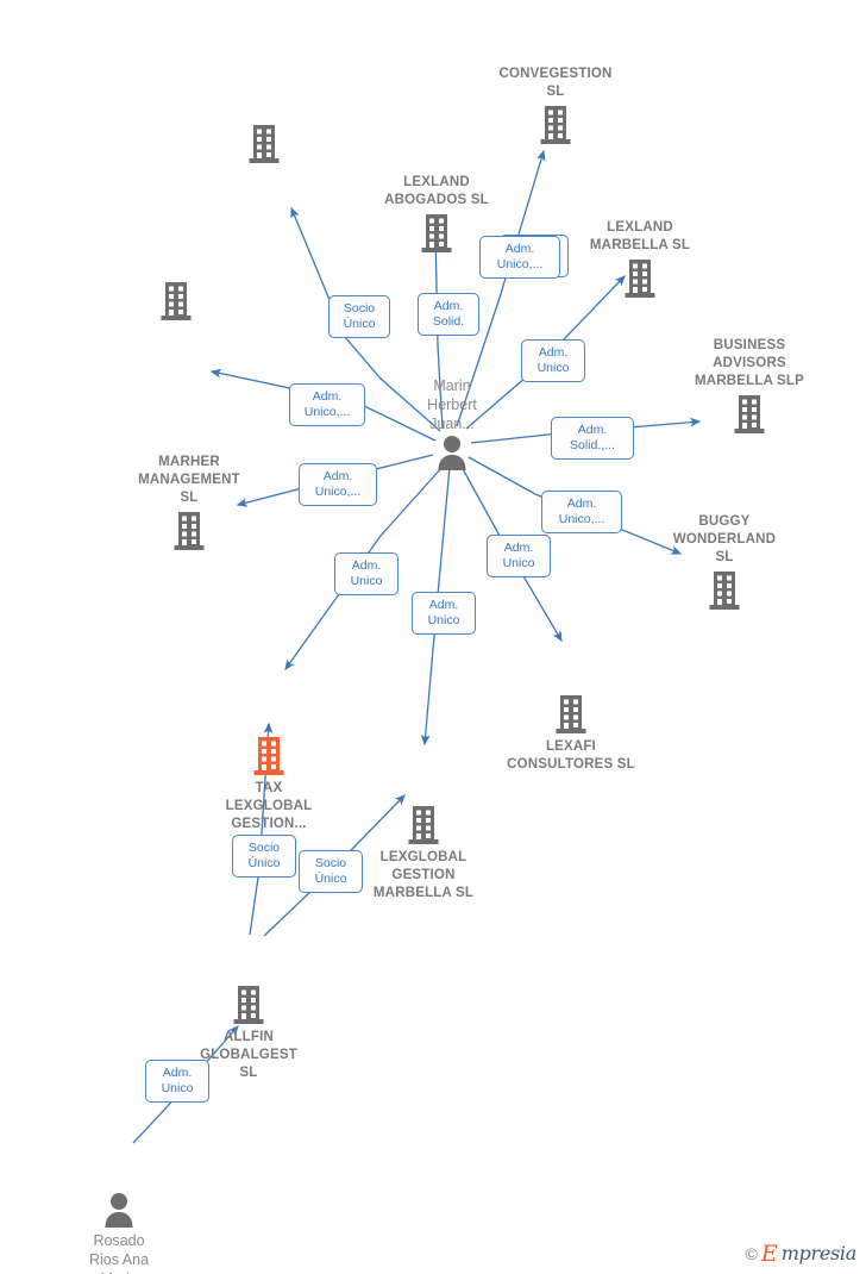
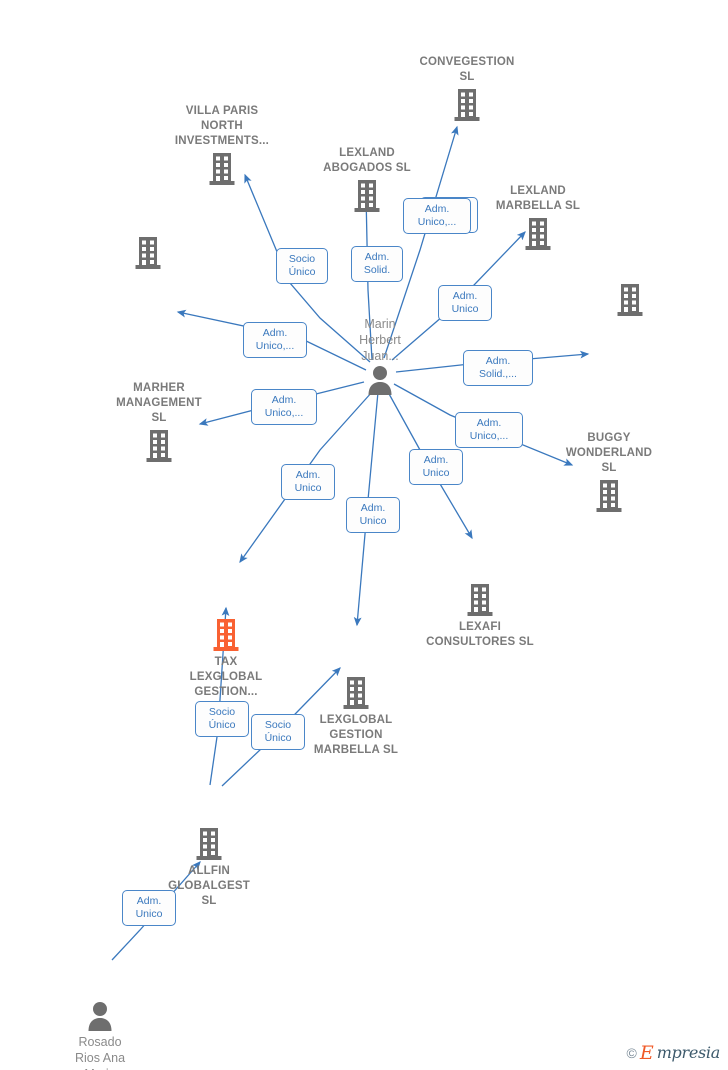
  CONVEGESTION
  SL
+ VILLA PARIS
+ NORTH
+ INVESTMENTS...
  LEXLAND
  ABOGADOS SL
  LEXLAND
  MARBELLA SL
- BUSINESS
- ADVISORS
- MARBELLA SLP
  MARHER
  MANAGEMENT
  SL
  BUGGY
  WONDERLAND
  SL
  LEXAFI
  CONSULTORES SL
  TAX
  LEXGLOBAL
  GESTION...
  LEXGLOBAL
  GESTION
  MARBELLA SL
  ALLFIN
  GLOBALGEST
  SL
  Marin
  Herbert
  Juan...
  Rosado
  Rios Ana
  Socio
  Único
  Adm.
  Solid.
  Adm.
  Unico,...
  Adm.
  Unico
  Adm.
  Unico,...
  Adm.
  Solid.,...
  Adm.
  Unico,...
  Adm.
  Unico,...
  Adm.
  Unico
  Adm.
  Unico
  Adm.
  Unico
  Socio
  Único
  Socio
  Único
  Adm.
  Unico
  ©
  E
  mpresia
